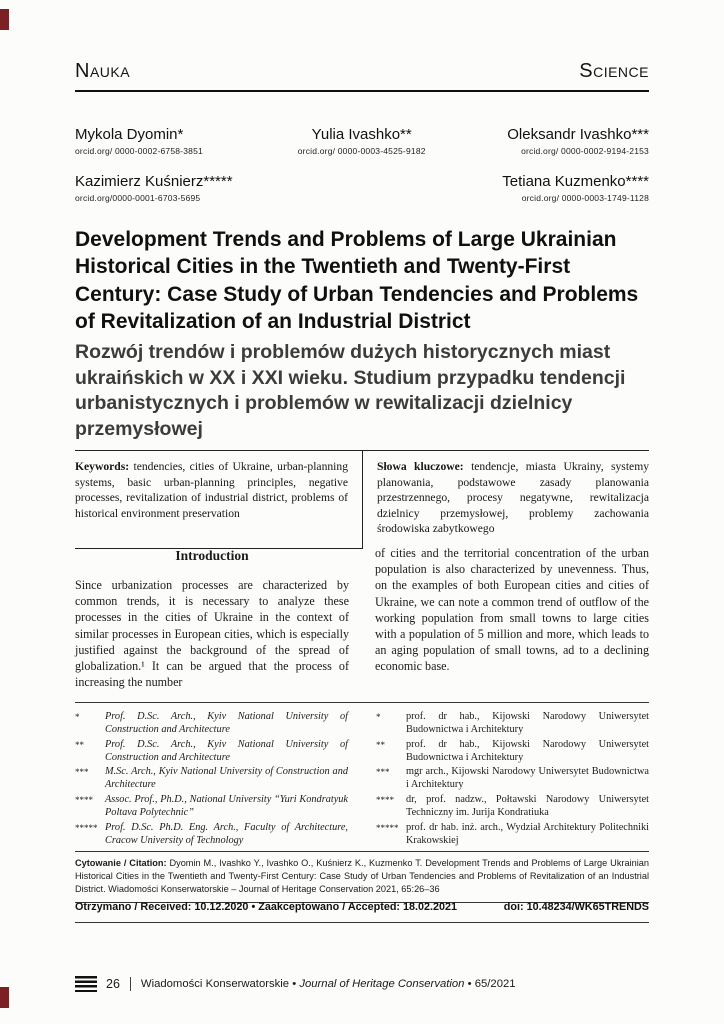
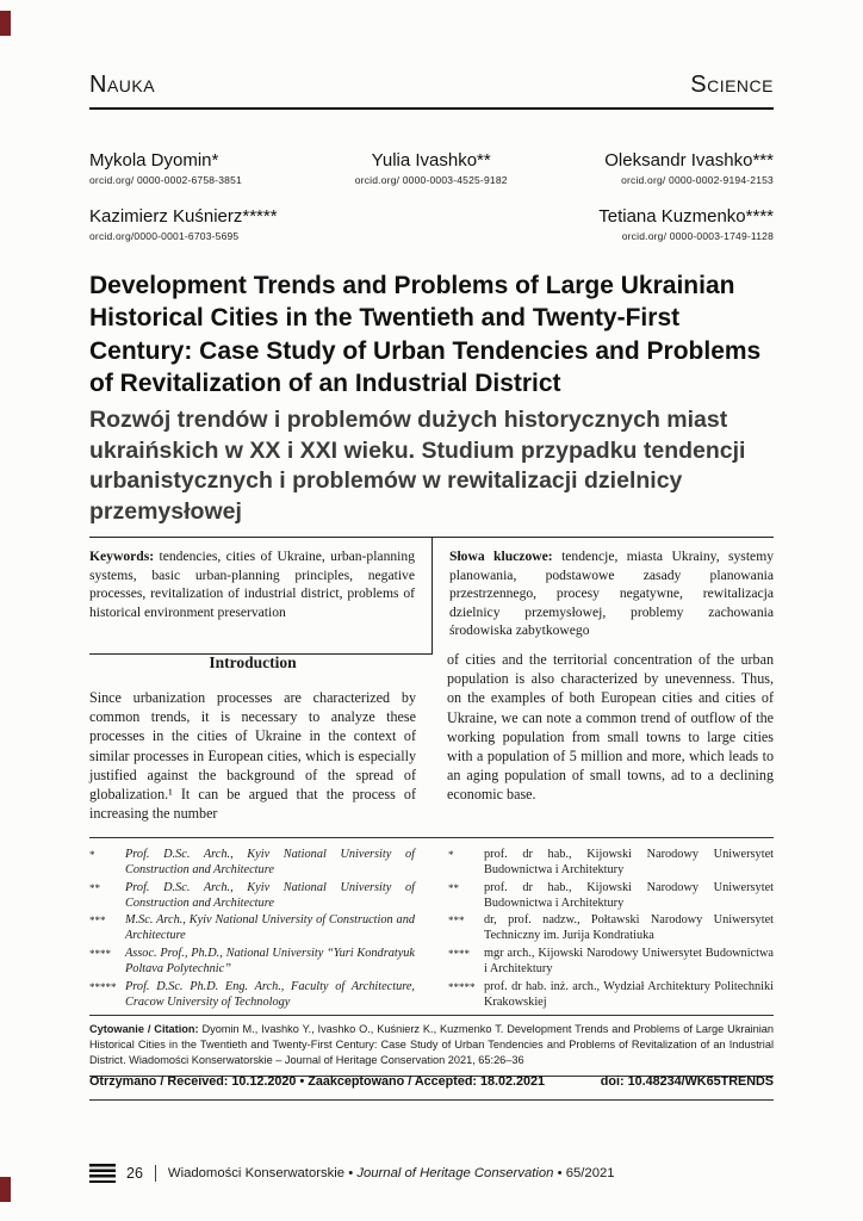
  Nauka
  Science
  Mykola Dyomin*
  orcid.org/ 0000-0002-6758-3851
  Yulia Ivashko**
  orcid.org/ 0000-0003-4525-9182
  Oleksandr Ivashko***
  orcid.org/ 0000-0002-9194-2153
  Kazimierz Kuśnierz*****
  orcid.org/0000-0001-6703-5695
  Tetiana Kuzmenko****
  orcid.org/ 0000-0003-1749-1128
  Development Trends and Problems of Large Ukrainian Historical Cities in the Twentieth and Twenty-First Century: Case Study of Urban Tendencies and Problems of Revitalization of an Industrial District
  Rozwój trendów i problemów dużych historycznych miast ukraińskich w XX i XXI wieku. Studium przypadku tendencji urbanistycznych i problemów w rewitalizacji dzielnicy przemysłowej
  Keywords: tendencies, cities of Ukraine, urban-planning systems, basic urban-planning principles, negative processes, revitalization of industrial district, problems of historical environment preservation
  Słowa kluczowe: tendencje, miasta Ukrainy, systemy planowania, podstawowe zasady planowania przestrzennego, procesy negatywne, rewitalizacja dzielnicy przemysłowej, problemy zachowania środowiska zabytkowego
  Introduction
  Since urbanization processes are characterized by common trends, it is necessary to analyze these processes in the cities of Ukraine in the context of similar processes in European cities, which is especially justified against the background of the spread of globalization.¹ It can be argued that the process of increasing the number
  of cities and the territorial concentration of the urban population is also characterized by unevenness. Thus, on the examples of both European cities and cities of Ukraine, we can note a common trend of outflow of the working population from small towns to large cities with a population of 5 million and more, which leads to an aging population of small towns, ad to a declining economic base.
  *
  Prof. D.Sc. Arch., Kyiv National University of Construction and Architecture
  **
  Prof. D.Sc. Arch., Kyiv National University of Construction and Architecture
  ***
  M.Sc. Arch., Kyiv National University of Construction and Architecture
  ****
  Assoc. Prof., Ph.D., National University “Yuri Kondratyuk Poltava Polytechnic”
  *****
  Prof. D.Sc. Ph.D. Eng. Arch., Faculty of Architecture, Cracow University of Technology
  *
  prof. dr hab., Kijowski Narodowy Uniwersytet Budownictwa i Architektury
  **
  prof. dr hab., Kijowski Narodowy Uniwersytet Budownictwa i Architektury
  ***
- mgr arch., Kijowski Narodowy Uniwersytet Budownictwa i Architektury
+ dr, prof. nadzw., Połtawski Narodowy Uniwersytet Techniczny im. Jurija Kondratiuka
  ****
- dr, prof. nadzw., Połtawski Narodowy Uniwersytet Techniczny im. Jurija Kondratiuka
+ mgr arch., Kijowski Narodowy Uniwersytet Budownictwa i Architektury
  *****
  prof. dr hab. inż. arch., Wydział Architektury Politechniki Krakowskiej
  Cytowanie / Citation: Dyomin M., Ivashko Y., Ivashko O., Kuśnierz K., Kuzmenko T. Development Trends and Problems of Large Ukrainian Historical Cities in the Twentieth and Twenty-First Century: Case Study of Urban Tendencies and Problems of Revitalization of an Industrial District. Wiadomości Konserwatorskie – Journal of Heritage Conservation 2021, 65:26–36
  Otrzymano / Received: 10.12.2020 • Zaakceptowano / Accepted: 18.02.2021
  doi: 10.48234/WK65TRENDS
  26
  Wiadomości Konserwatorskie • Journal of Heritage Conservation • 65/2021
